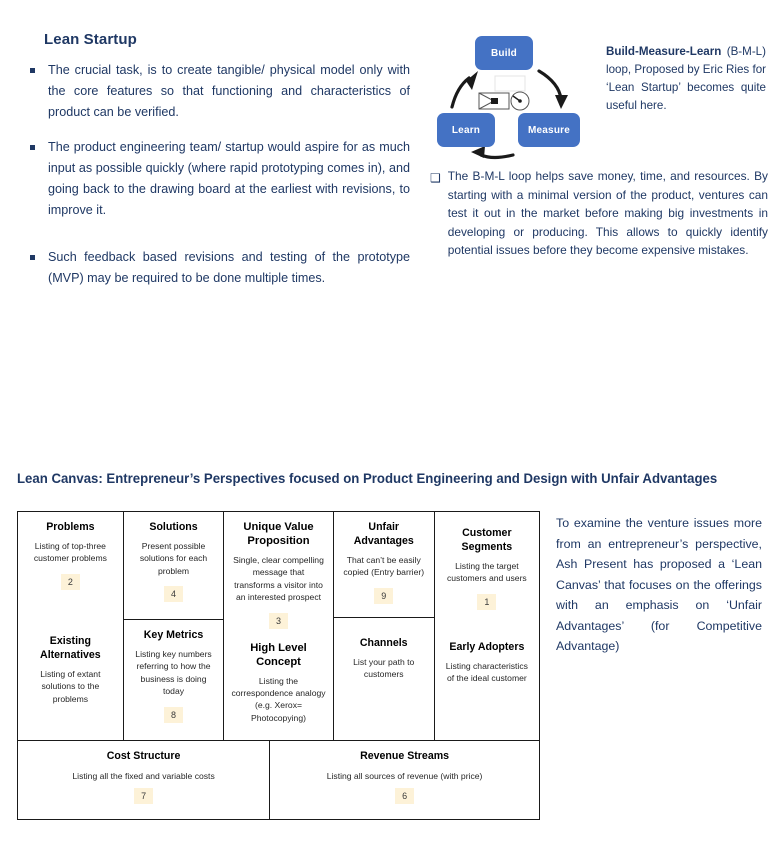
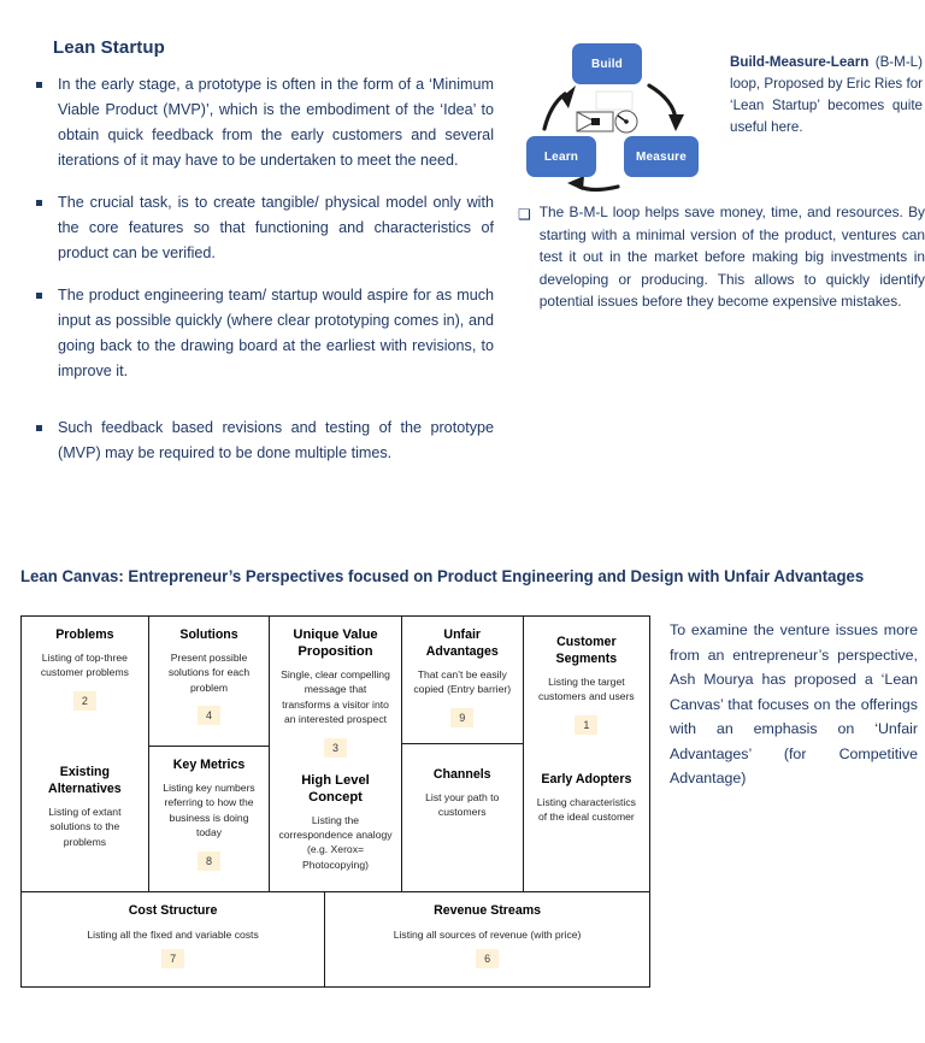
  Lean Startup
+ In the early stage, a prototype is often in the form of a ‘Minimum Viable Product (MVP)’, which is the embodiment of the ‘Idea’ to obtain quick feedback from the early customers and several iterations of it may have to be undertaken to meet the need.
  The crucial task, is to create tangible/ physical model only with the core features so that functioning and characteristics of product can be verified.
- The product engineering team/ startup would aspire for as much input as possible quickly (where rapid prototyping comes in), and going back to the drawing board at the earliest with revisions, to improve it.
+ The product engineering team/ startup would aspire for as much input as possible quickly (where clear prototyping comes in), and going back to the drawing board at the earliest with revisions, to improve it.
  Such feedback based revisions and testing of the prototype (MVP) may be required to be done multiple times.
  Build
  Measure
  Learn
  Build-Measure-Learn (B-M-L) loop, Proposed by Eric Ries for ‘Lean Startup’ becomes quite useful here.
  ❑
  The B-M-L loop helps save money, time, and resources. By starting with a minimal version of the product, ventures can test it out in the market before making big investments in developing or producing. This allows to quickly identify potential issues before they become expensive mistakes.
  Lean Canvas: Entrepreneur’s Perspectives focused on Product Engineering and Design with Unfair Advantages
  Problems
  Listing of top-three customer problems
  2
  Existing Alternatives
  Listing of extant solutions to the problems
  Solutions
  Present possible solutions for each problem
  4
  Key Metrics
  Listing key numbers referring to how the business is doing today
  8
  Unique Value Proposition
  Single, clear compelling message that transforms a visitor into an interested prospect
  3
  High Level Concept
  Listing the correspondence analogy (e.g. Xerox= Photocopying)
  Unfair Advantages
  That can’t be easily copied (Entry barrier)
  9
  Channels
  List your path to customers
  Customer Segments
  Listing the target customers and users
  1
  Early Adopters
  Listing characteristics of the ideal customer
  Cost Structure
  Listing all the fixed and variable costs
  7
  Revenue Streams
  Listing all sources of revenue (with price)
  6
- To examine the venture issues more from an entrepreneur’s perspective, Ash Present has proposed a ‘Lean Canvas’ that focuses on the offerings with an emphasis on ‘Unfair Advantages’ (for Competitive Advantage)
+ To examine the venture issues more from an entrepreneur’s perspective, Ash Mourya has proposed a ‘Lean Canvas’ that focuses on the offerings with an emphasis on ‘Unfair Advantages’ (for Competitive Advantage)
